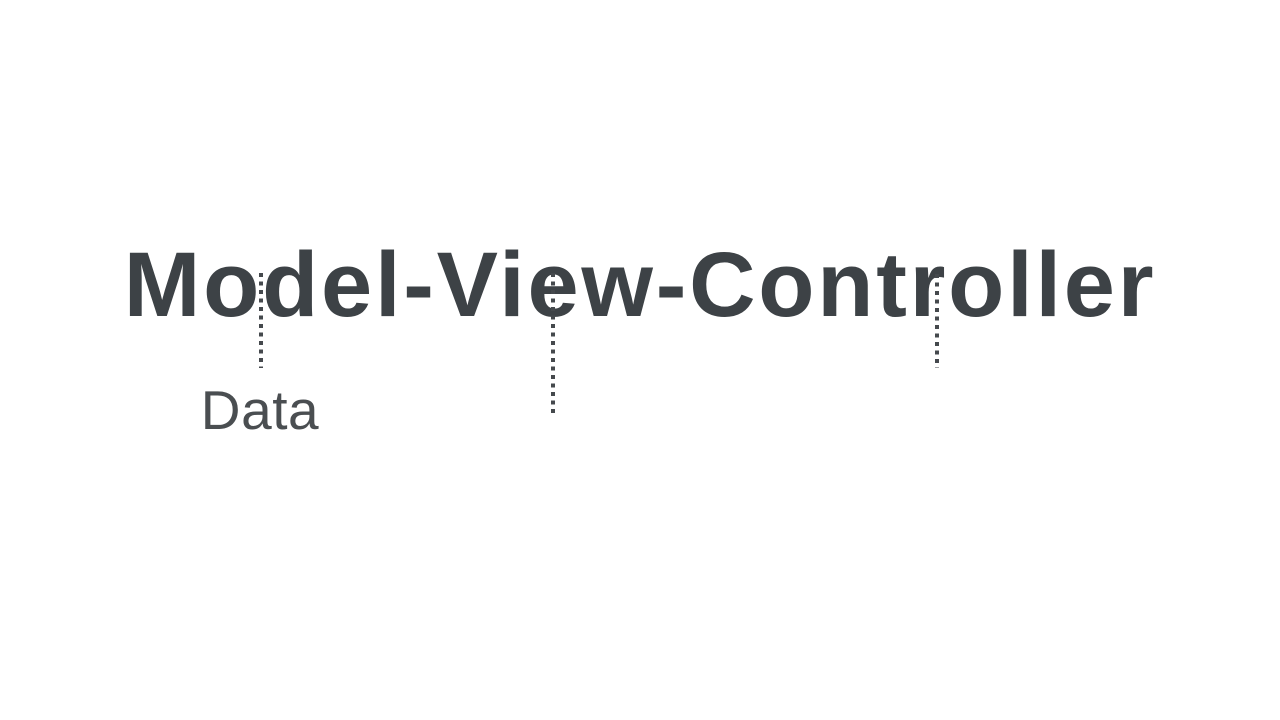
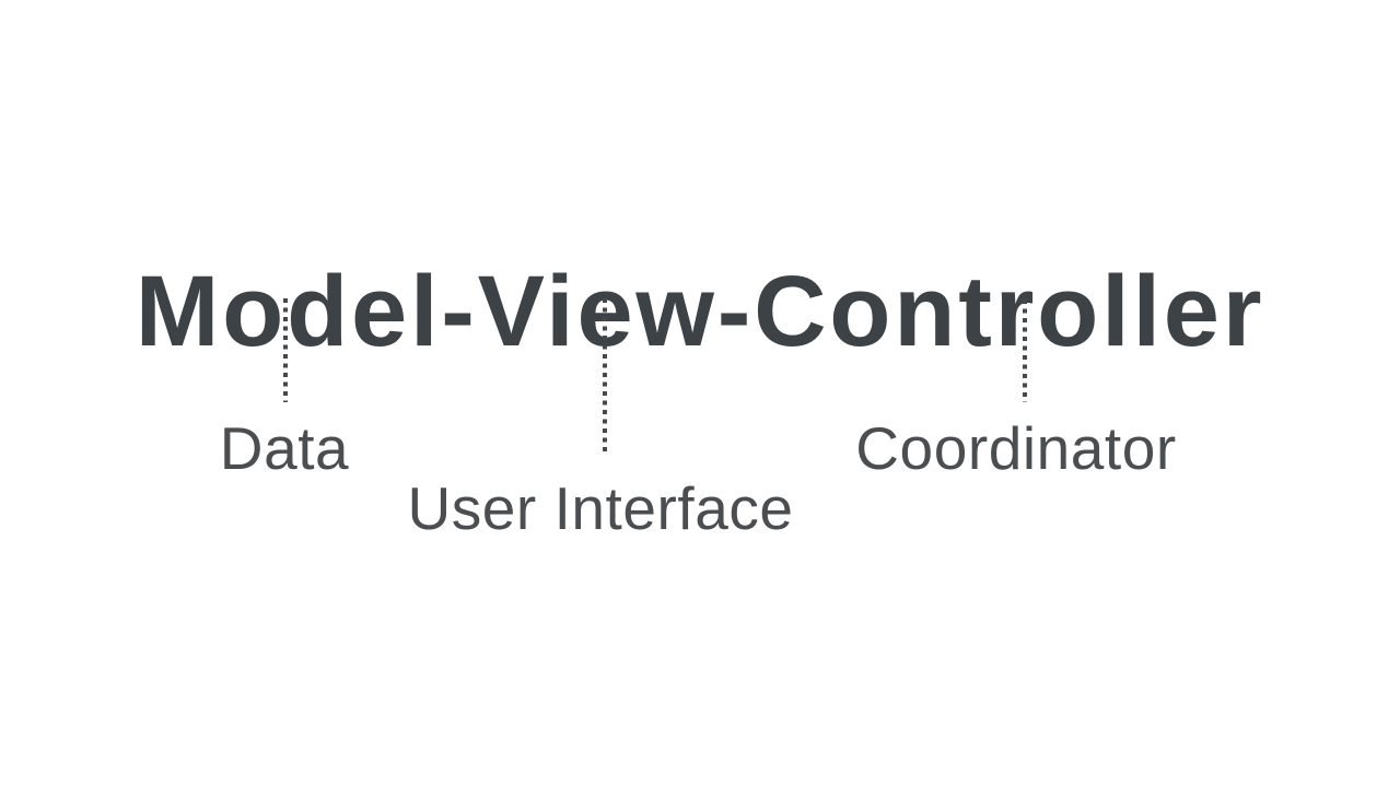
  Model-Viw-Controller
  Data
+ User Interface
+ Coordinator
